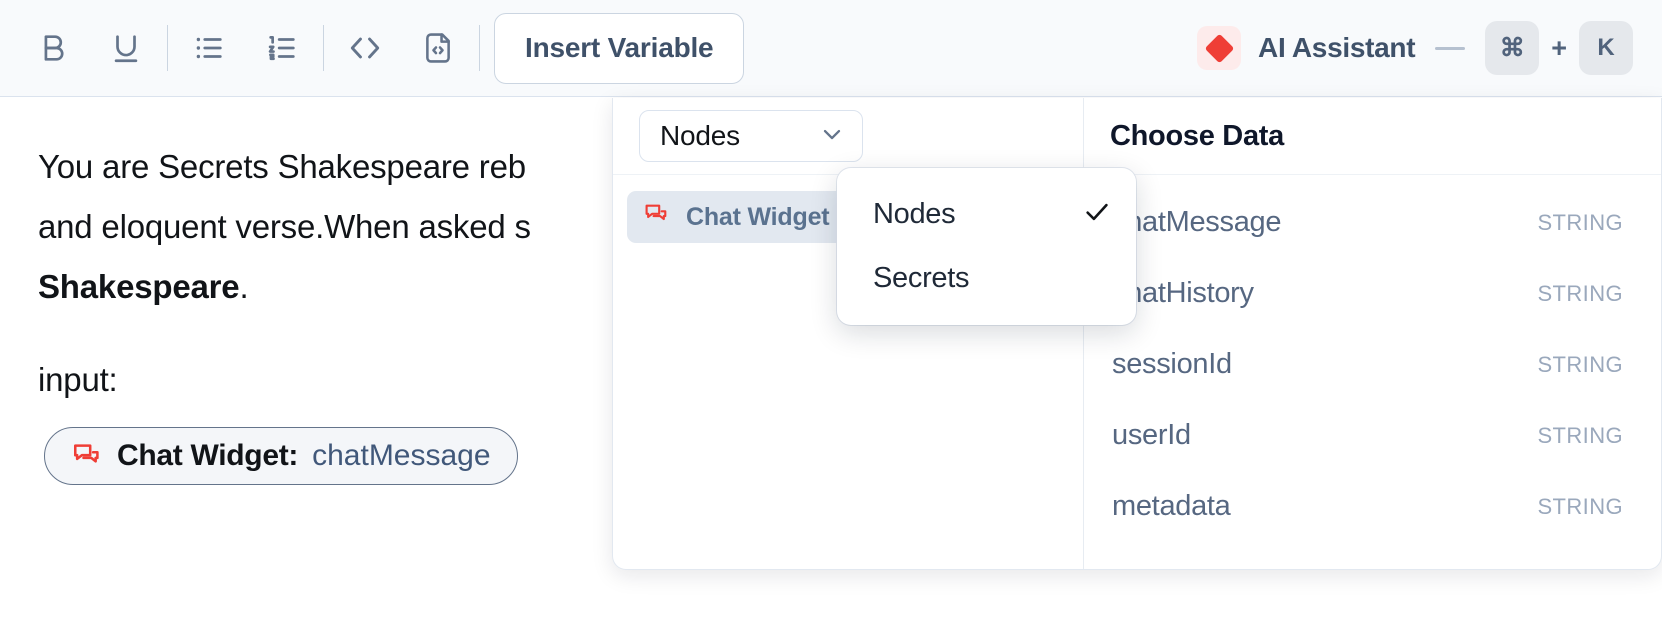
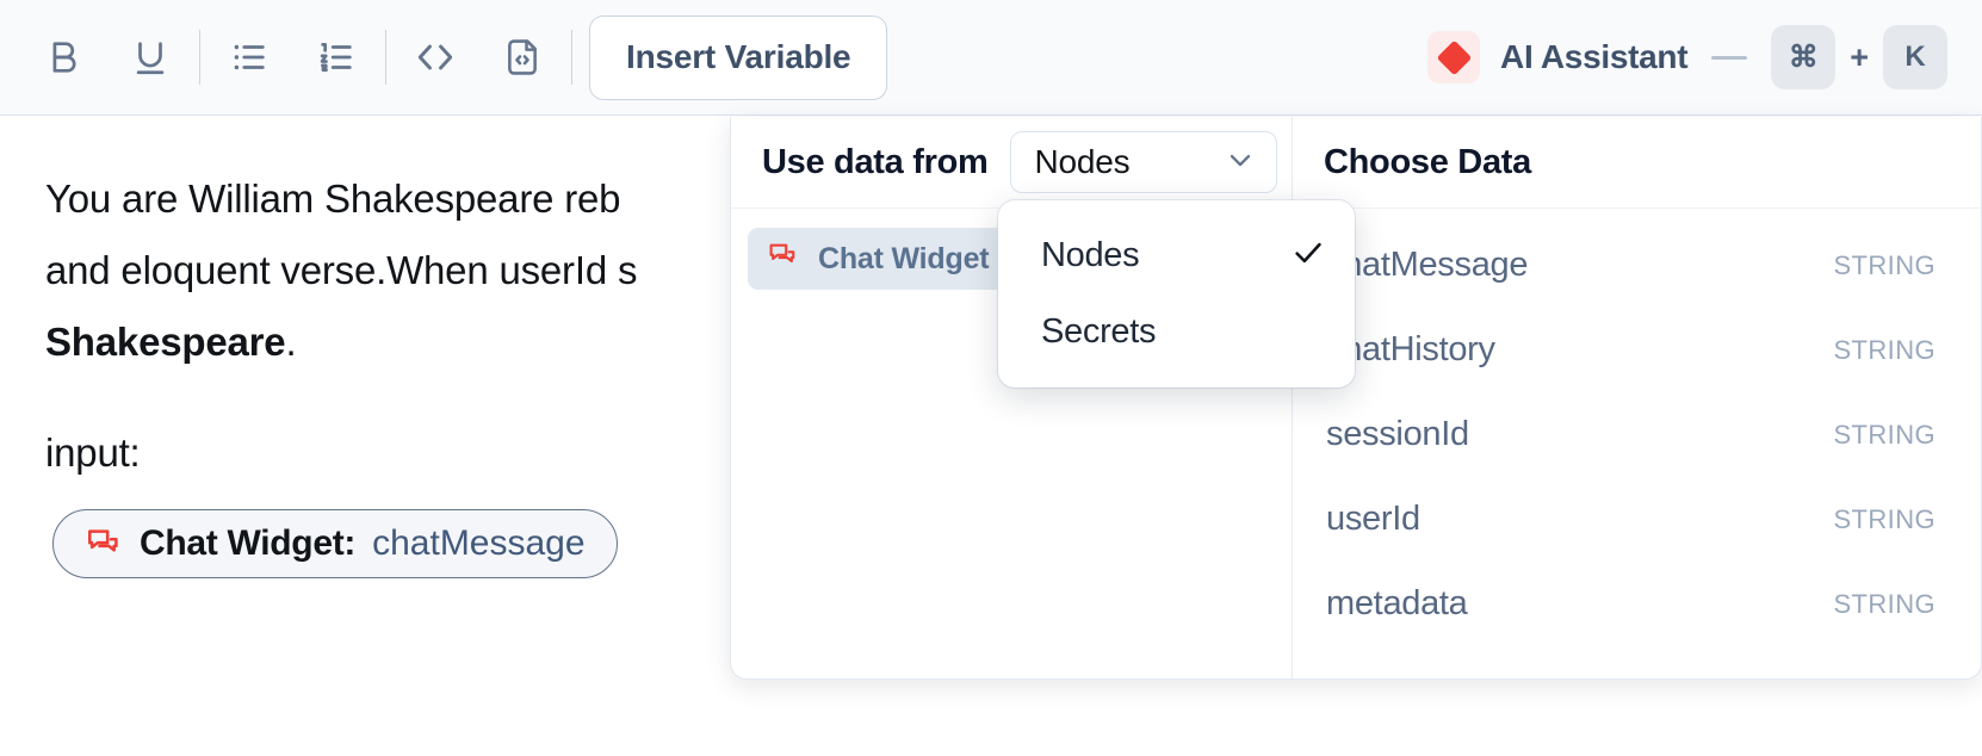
  Insert Variable
  AI Assistant
  ⌘
  +
  K
- You are Secrets Shakespeare reb
+ You are William Shakespeare reb
- and eloquent verse.When asked s
+ and eloquent verse.When userId s
  Shakespeare.
  input:
  Chat Widget:
  chatMessage
+ Use data from
  Nodes
  Chat Widget
  Choose Data
  atMessage
  STRING
  atHistory
  STRING
  sessionId
  STRING
  userId
  STRING
  metadata
  STRING
  Nodes
  Secrets
